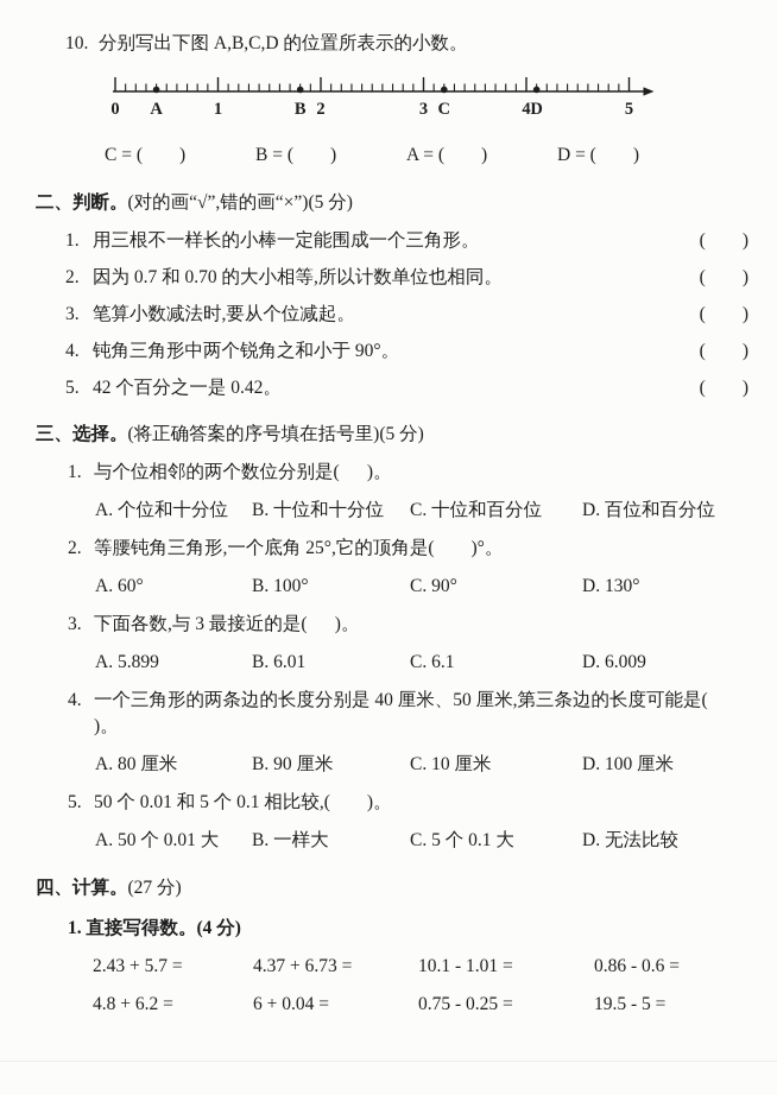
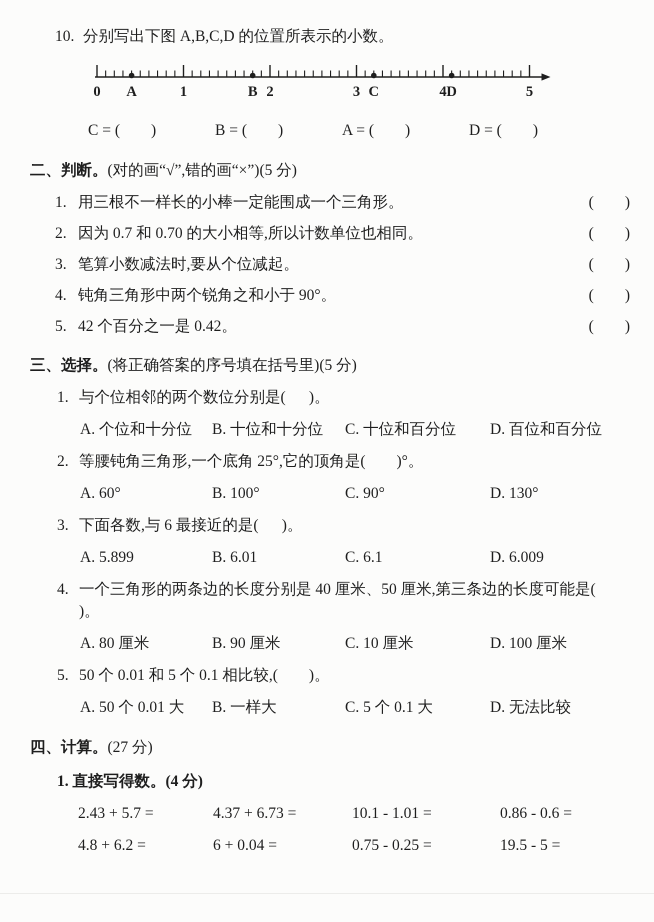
  10.
  分别写出下图 A,B,C,D 的位置所表示的小数。
  0
  1
  2
  3
  4
  5
  A
  B
  C
  D
  C = ( )
  B = ( )
  A = ( )
  D = ( )
  二、判断。(对的画“√”,错的画“×”)(5 分)
  1.
  用三根不一样长的小棒一定能围成一个三角形。
  ( )
  2.
  因为 0.7 和 0.70 的大小相等,所以计数单位也相同。
  ( )
  3.
  笔算小数减法时,要从个位减起。
  ( )
  4.
  钝角三角形中两个锐角之和小于 90°。
  ( )
  5.
  42 个百分之一是 0.42。
  ( )
  三、选择。(将正确答案的序号填在括号里)(5 分)
  1.
  与个位相邻的两个数位分别是( )。
  A. 个位和十分位
  B. 十位和十分位
  C. 十位和百分位
  D. 百位和百分位
  2.
  等腰钝角三角形,一个底角 25°,它的顶角是( )°。
  A. 60°
  B. 100°
  C. 90°
  D. 130°
  3.
- 下面各数,与 3 最接近的是( )。
+ 下面各数,与 6 最接近的是( )。
  A. 5.899
  B. 6.01
  C. 6.1
  D. 6.009
  4.
  一个三角形的两条边的长度分别是 40 厘米、50 厘米,第三条边的长度可能是( )。
  A. 80 厘米
  B. 90 厘米
  C. 10 厘米
  D. 100 厘米
  5.
  50 个 0.01 和 5 个 0.1 相比较,( )。
  A. 50 个 0.01 大
  B. 一样大
  C. 5 个 0.1 大
  D. 无法比较
  四、计算。(27 分)
  1. 直接写得数。(4 分)
  2.43 + 5.7 =
  4.37 + 6.73 =
  10.1 - 1.01 =
  0.86 - 0.6 =
  4.8 + 6.2 =
  6 + 0.04 =
  0.75 - 0.25 =
  19.5 - 5 =
